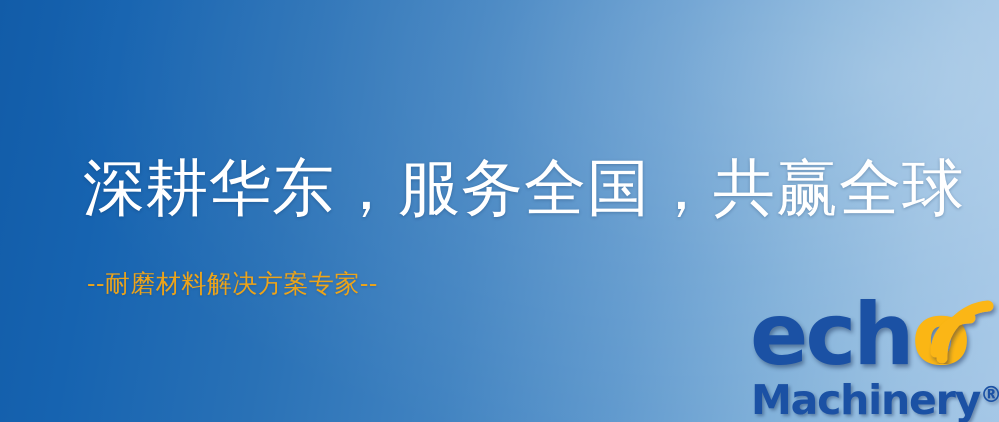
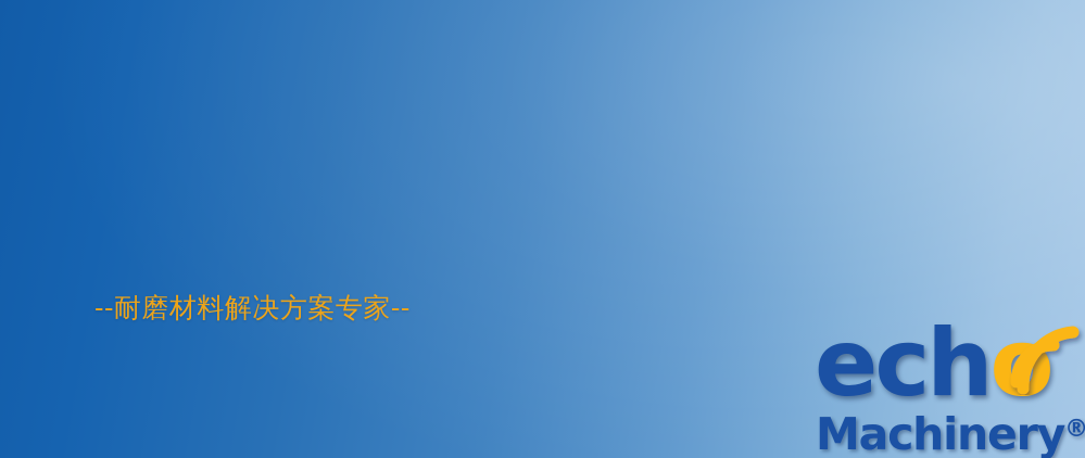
- 深耕华东，服务全国，共赢全球
  --耐磨材料解决方案专家--
  ech
  Machinery®
